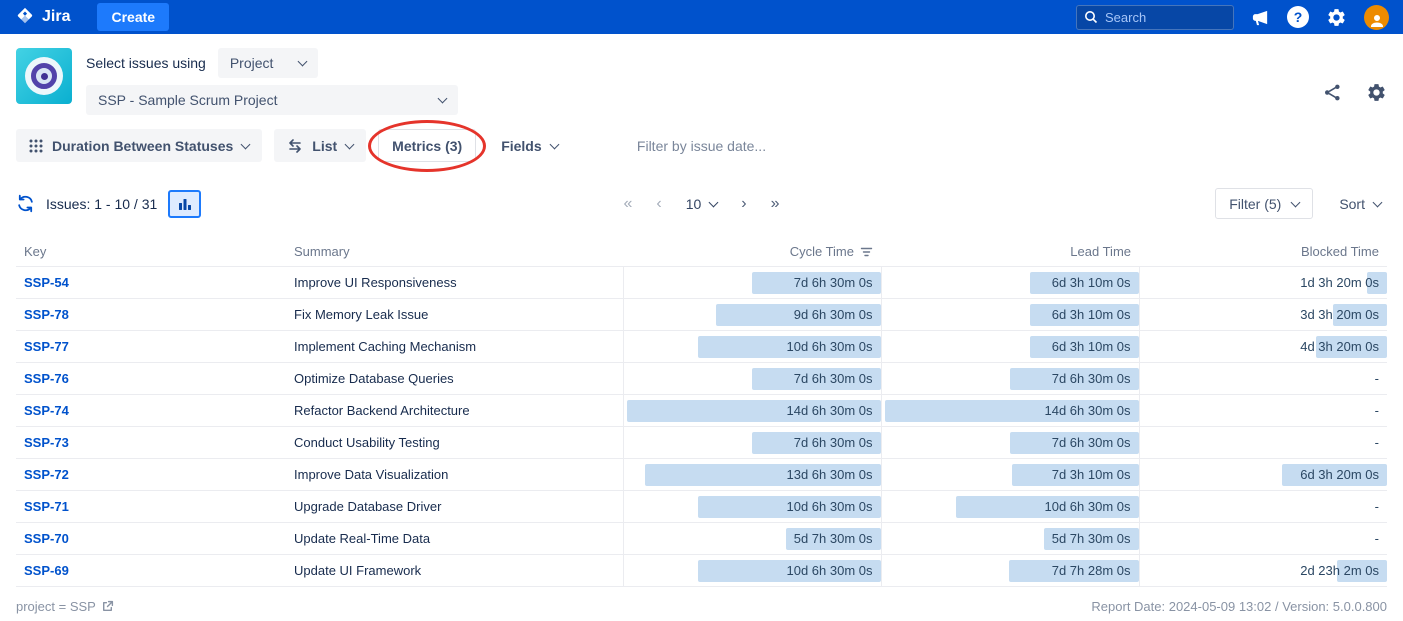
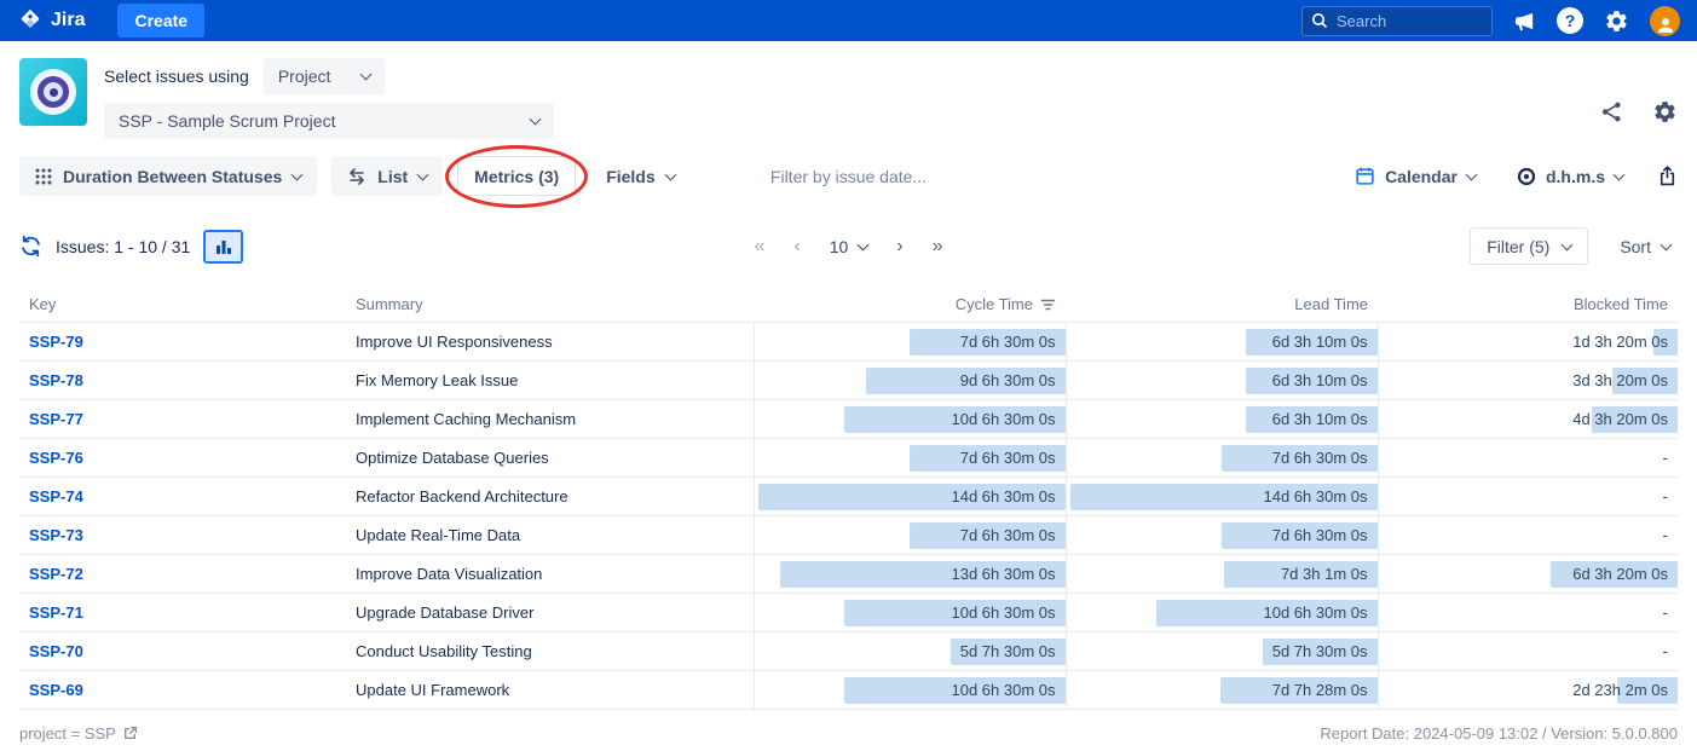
  Jira
  Create
  Search
  ?
  Select issues using
  Project
  SSP - Sample Scrum Project
  Duration Between Statuses
  List
  Metrics (3)
  Fields
  Filter by issue date...
+ Calendar
+ d.h.m.s
  Issues: 1 - 10 / 31
  «
  ‹
  10
  ›
  »
  Filter (5)
  Sort
  Key	Summary	Cycle Time	Lead Time	Blocked Time
- SSP-54	Improve UI Responsiveness	7d 6h 30m 0s	6d 3h 10m 0s	1d 3h 20m 0s
+ SSP-79	Improve UI Responsiveness	7d 6h 30m 0s	6d 3h 10m 0s	1d 3h 20m 0s
  SSP-78	Fix Memory Leak Issue	9d 6h 30m 0s	6d 3h 10m 0s	3d 3h 20m 0s
  SSP-77	Implement Caching Mechanism	10d 6h 30m 0s	6d 3h 10m 0s	4d 3h 20m 0s
  SSP-76	Optimize Database Queries	7d 6h 30m 0s	7d 6h 30m 0s	-
  SSP-74	Refactor Backend Architecture	14d 6h 30m 0s	14d 6h 30m 0s	-
- SSP-73	Conduct Usability Testing	7d 6h 30m 0s	7d 6h 30m 0s	-
+ SSP-73	Update Real-Time Data	7d 6h 30m 0s	7d 6h 30m 0s	-
- SSP-72	Improve Data Visualization	13d 6h 30m 0s	7d 3h 10m 0s	6d 3h 20m 0s
+ SSP-72	Improve Data Visualization	13d 6h 30m 0s	7d 3h 1m 0s	6d 3h 20m 0s
  SSP-71	Upgrade Database Driver	10d 6h 30m 0s	10d 6h 30m 0s	-
- SSP-70	Update Real-Time Data	5d 7h 30m 0s	5d 7h 30m 0s	-
+ SSP-70	Conduct Usability Testing	5d 7h 30m 0s	5d 7h 30m 0s	-
  SSP-69	Update UI Framework	10d 6h 30m 0s	7d 7h 28m 0s	2d 23h 2m 0s
  project = SSP
  Report Date: 2024-05-09 13:02 / Version: 5.0.0.800
